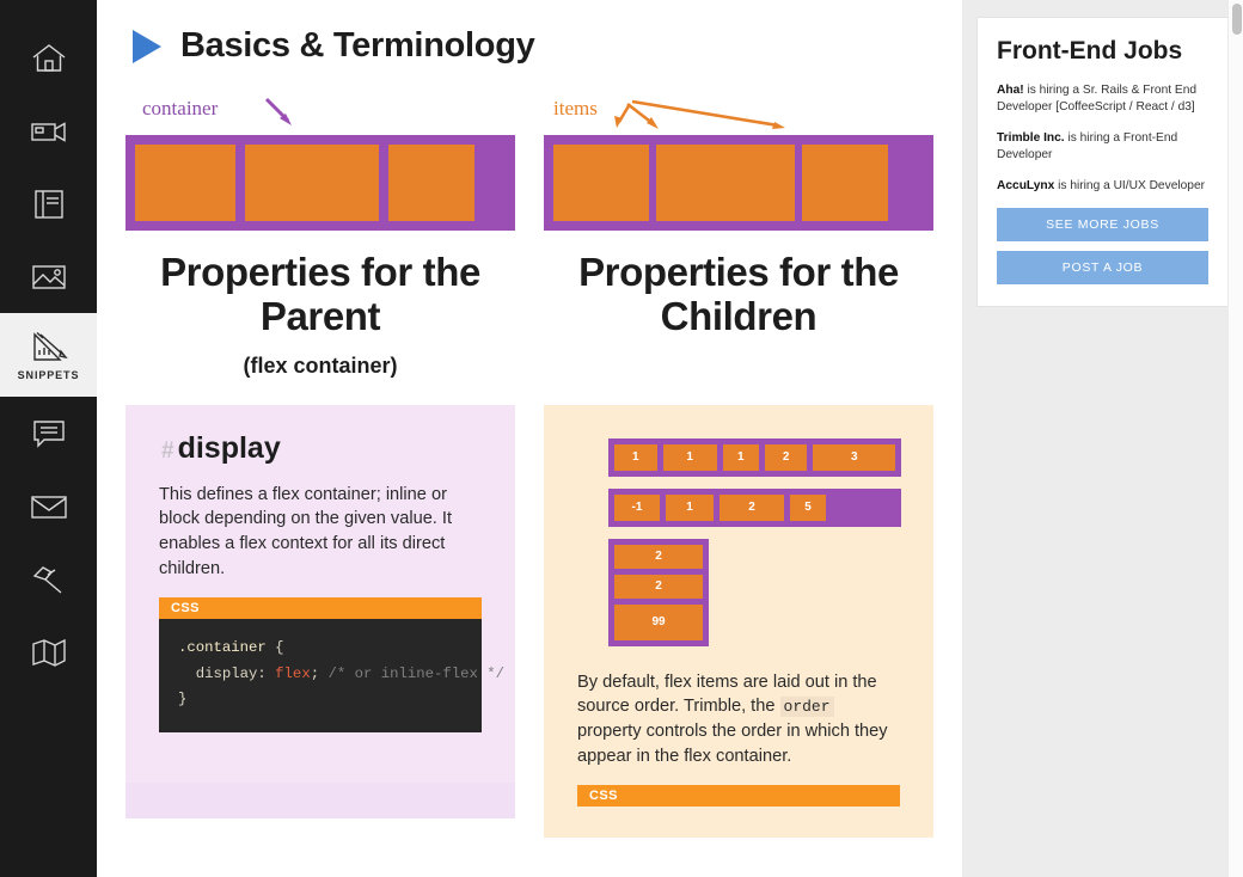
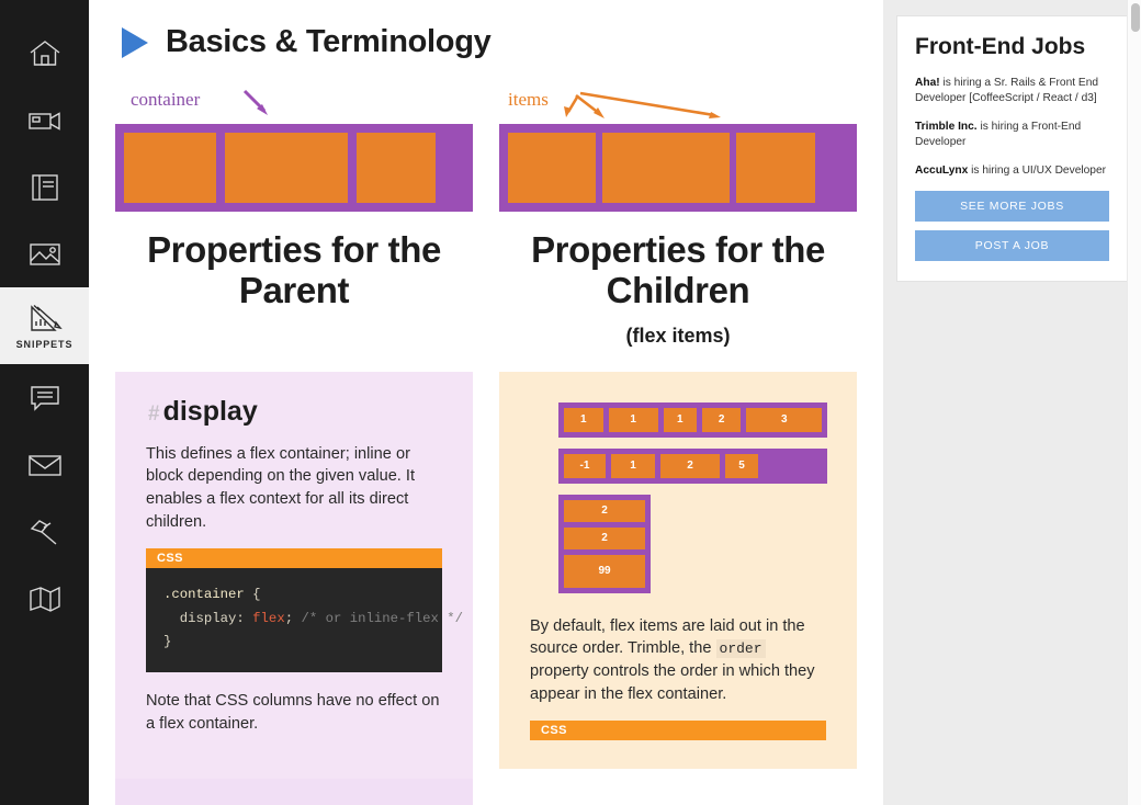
  SNIPPETS
  Basics & Terminology
  container
  Properties for the
  Parent
- (flex container)
  items
  Properties for the
  Children
+ (flex items)
  # display
  This defines a flex container; inline or block depending on the given value. It enables a flex context for all its direct children.
  CSS
  .container { display: flex; /* or inline-flex */ }
+ Note that CSS columns have no effect on a flex container.
  1
  1
  1
  2
  3
  -1
  1
  2
  5
  2
  2
  99
  By default, flex items are laid out in the source order. Trimble, the order property controls the order in which they appear in the flex container.
  CSS
  Front-End Jobs
  Aha! is hiring a Sr. Rails & Front End Developer [CoffeeScript / React / d3]
  Trimble Inc. is hiring a Front-End Developer
  AccuLynx is hiring a UI/UX Developer
  SEE MORE JOBS
  POST A JOB
